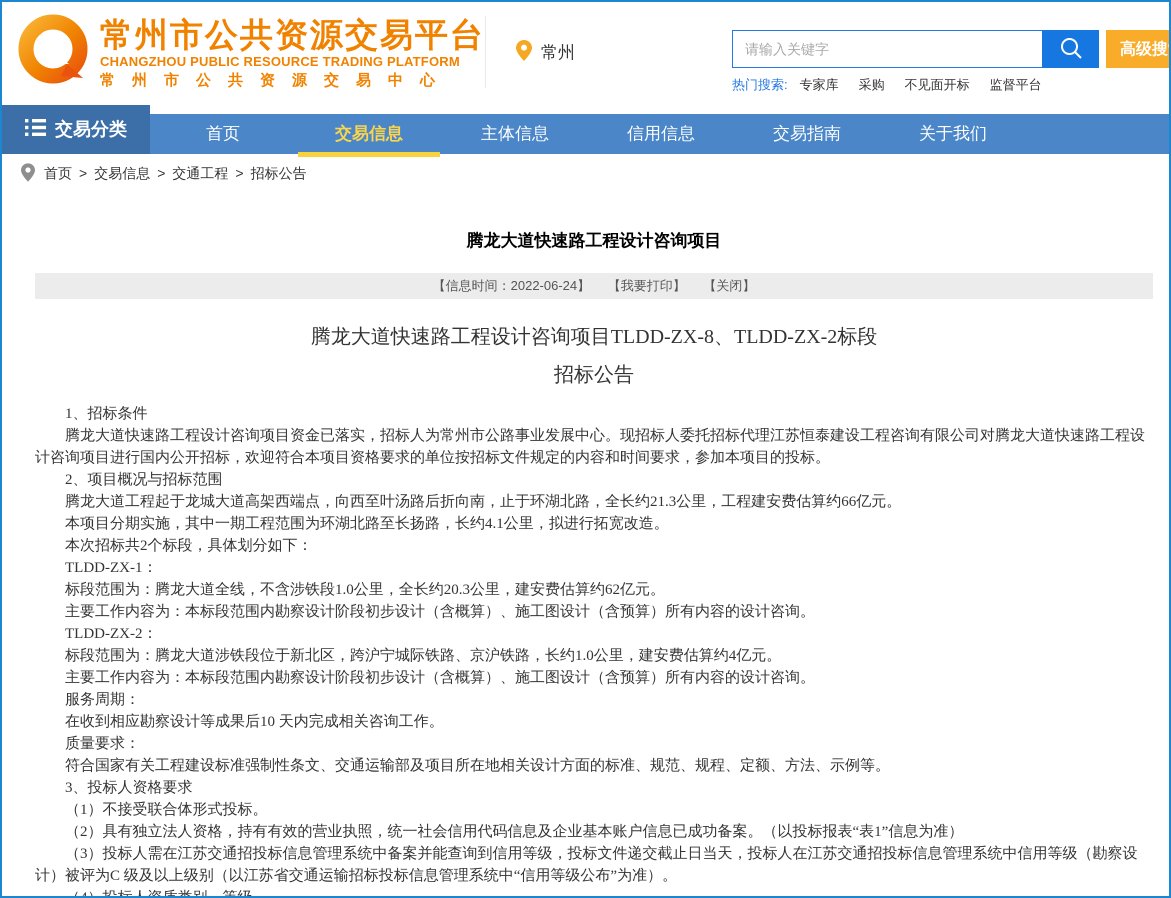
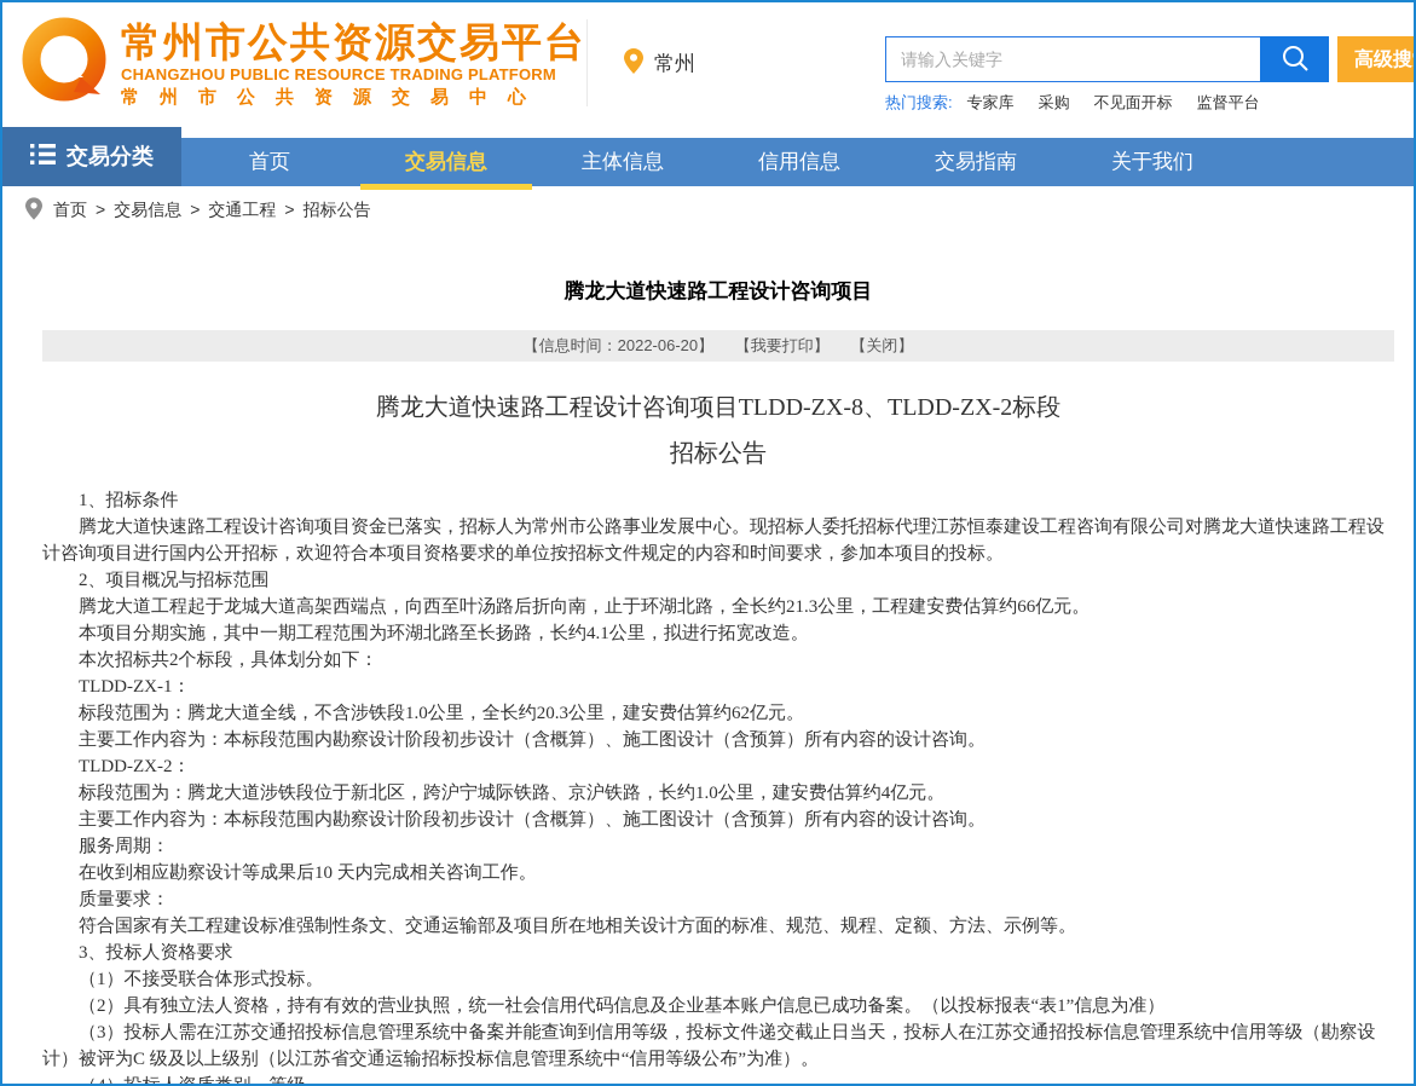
  常州市公共资源交易平台
  CHANGZHOU PUBLIC RESOURCE TRADING PLATFORM
  常州市公共资源交易中心
  常州
  请输入关键字
  高级搜
  热门搜索:
  专家库 采购 不见面开标 监督平台
  首页
  交易信息
  主体信息
  信用信息
  交易指南
  关于我们
  交易分类
  首页 > 交易信息 > 交通工程 > 招标公告
  腾龙大道快速路工程设计咨询项目
- 【信息时间：2022-06-24】 【我要打印】 【关闭】
+ 【信息时间：2022-06-20】 【我要打印】 【关闭】
  腾龙大道快速路工程设计咨询项目TLDD-ZX-8、TLDD-ZX-2标段
  招标公告
  1、招标条件
  腾龙大道快速路工程设计咨询项目资金已落实，招标人为常州市公路事业发展中心。现招标人委托招标代理江苏恒泰建设工程咨询有限公司对腾龙大道快速路工程设计咨询项目进行国内公开招标，欢迎符合本项目资格要求的单位按招标文件规定的内容和时间要求，参加本项目的投标。
  2、项目概况与招标范围
  腾龙大道工程起于龙城大道高架西端点，向西至叶汤路后折向南，止于环湖北路，全长约21.3公里，工程建安费估算约66亿元。
  本项目分期实施，其中一期工程范围为环湖北路至长扬路，长约4.1公里，拟进行拓宽改造。
  本次招标共2个标段，具体划分如下：
  TLDD-ZX-1：
  标段范围为：腾龙大道全线，不含涉铁段1.0公里，全长约20.3公里，建安费估算约62亿元。
  主要工作内容为：本标段范围内勘察设计阶段初步设计（含概算）、施工图设计（含预算）所有内容的设计咨询。
  TLDD-ZX-2：
  标段范围为：腾龙大道涉铁段位于新北区，跨沪宁城际铁路、京沪铁路，长约1.0公里，建安费估算约4亿元。
  主要工作内容为：本标段范围内勘察设计阶段初步设计（含概算）、施工图设计（含预算）所有内容的设计咨询。
  服务周期：
  在收到相应勘察设计等成果后10 天内完成相关咨询工作。
  质量要求：
  符合国家有关工程建设标准强制性条文、交通运输部及项目所在地相关设计方面的标准、规范、规程、定额、方法、示例等。
  3、投标人资格要求
  （1）不接受联合体形式投标。
  （2）具有独立法人资格，持有有效的营业执照，统一社会信用代码信息及企业基本账户信息已成功备案。（以投标报表“表1”信息为准）
  （3）投标人需在江苏交通招投标信息管理系统中备案并能查询到信用等级，投标文件递交截止日当天，投标人在江苏交通招投标信息管理系统中信用等级（勘察设计）被评为C 级及以上级别（以江苏省交通运输招标投标信息管理系统中“信用等级公布”为准）。
